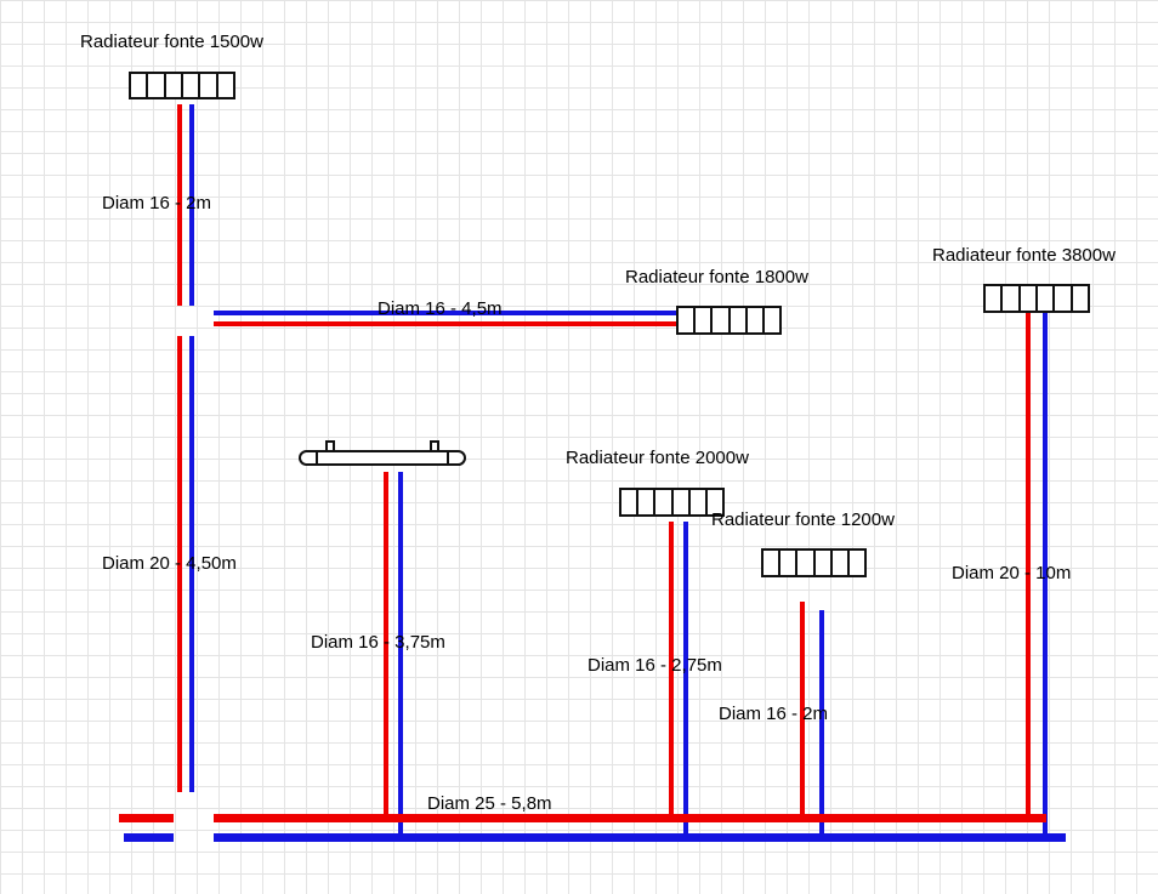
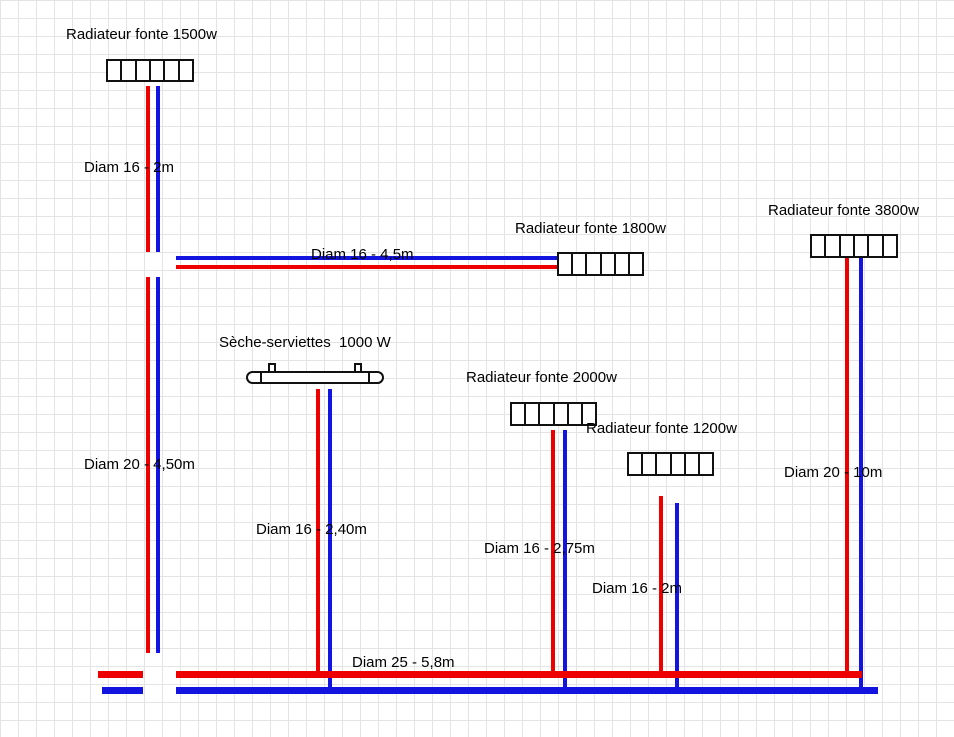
  Radiateur fonte 1500w
  Diam 16 - 2m
  Diam 16 - 4,5m
  Radiateur fonte 1800w
  Radiateur fonte 3800w
+ Sèche-serviettes 1000 W
  Radiateur fonte 2000w
  Radiateur fonte 1200w
  Diam 20 - 4,50m
- Diam 16 - 3,75m
+ Diam 16 - 2,40m
  Diam 16 - 2,75m
  Diam 16 - 2m
  Diam 20 - 10m
  Diam 25 - 5,8m
